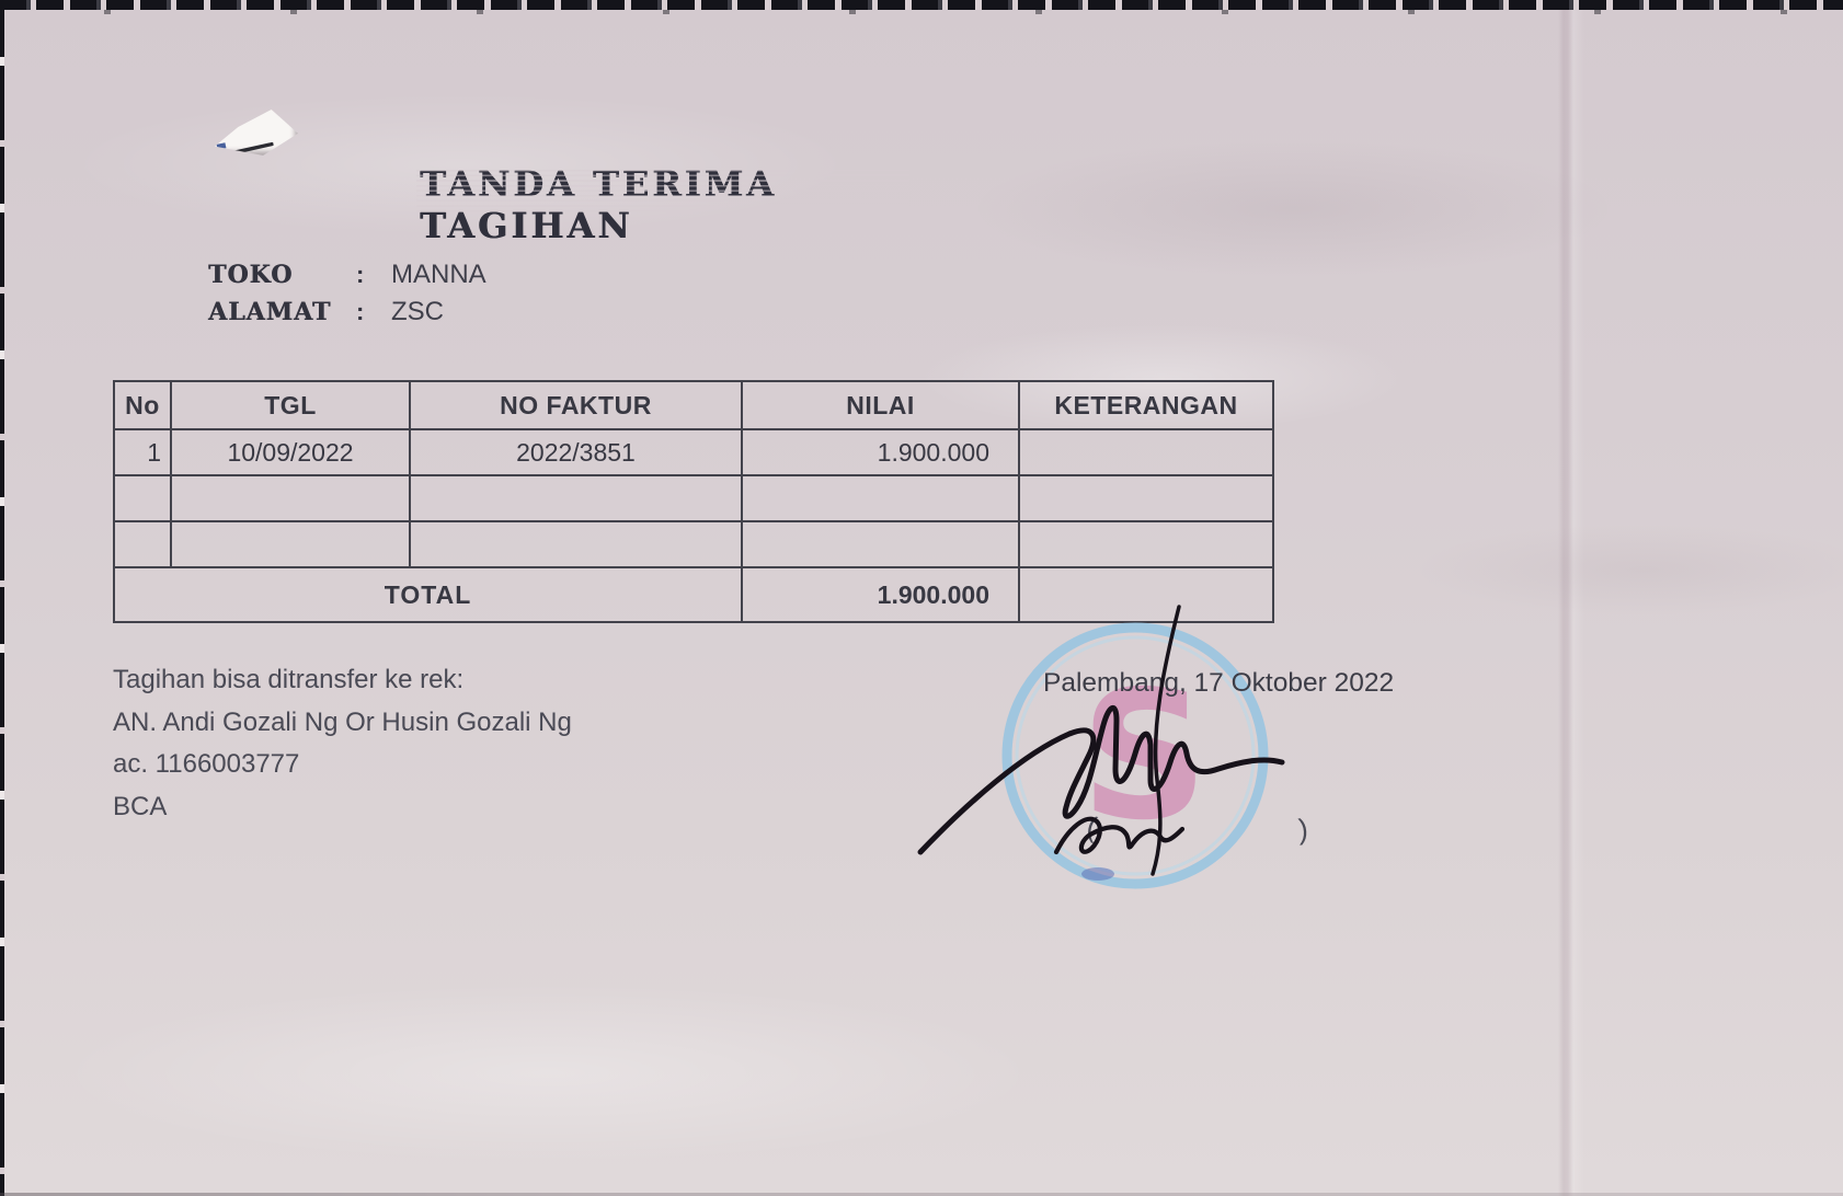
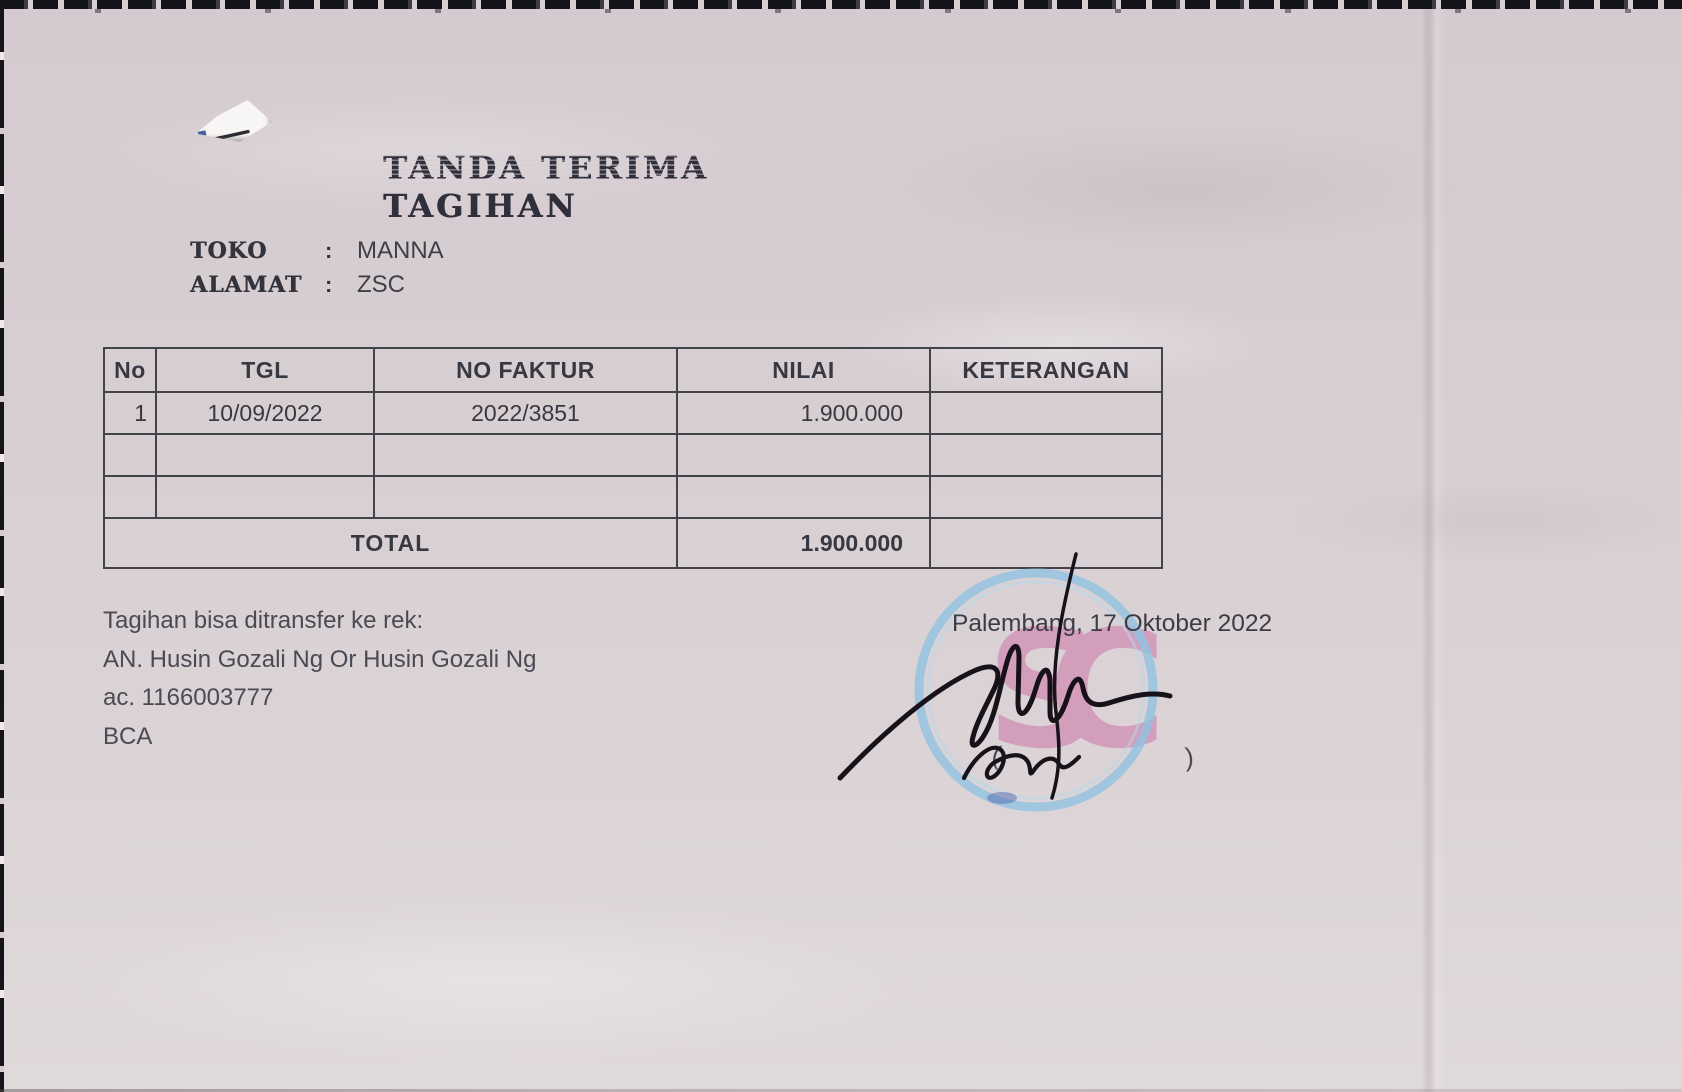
  TOKO
  :
  MANNA
  ALAMAT
  :
  ZSC
  No	TGL	NO FAKTUR	NILAI	KETERANGAN
  1	10/09/2022	2022/3851	1.900.000
  TOTAL	1.900.000
  Tagihan bisa ditransfer ke rek:
- AN. Andi Gozali Ng Or Husin Gozali Ng
+ AN. Husin Gozali Ng Or Husin Gozali Ng
  ac. 1166003777
  BCA
  S
+ C
  Palembang, 17 Oktober 2022
